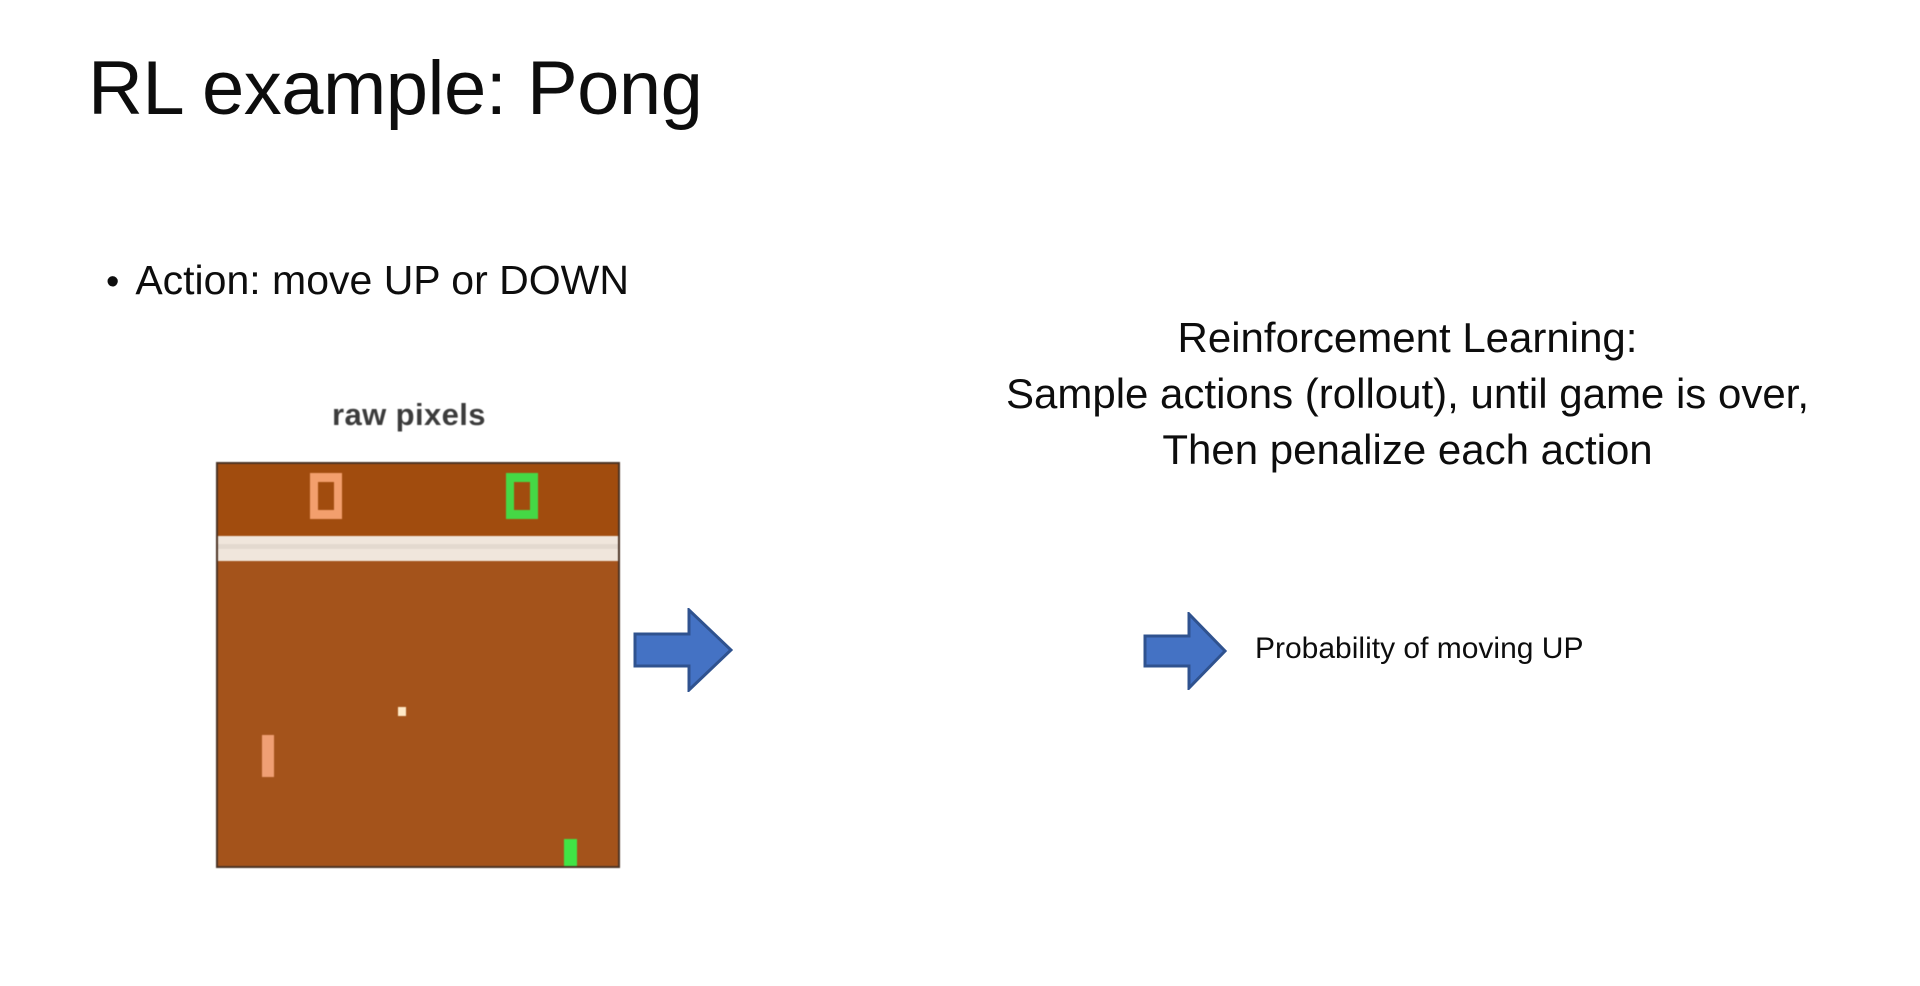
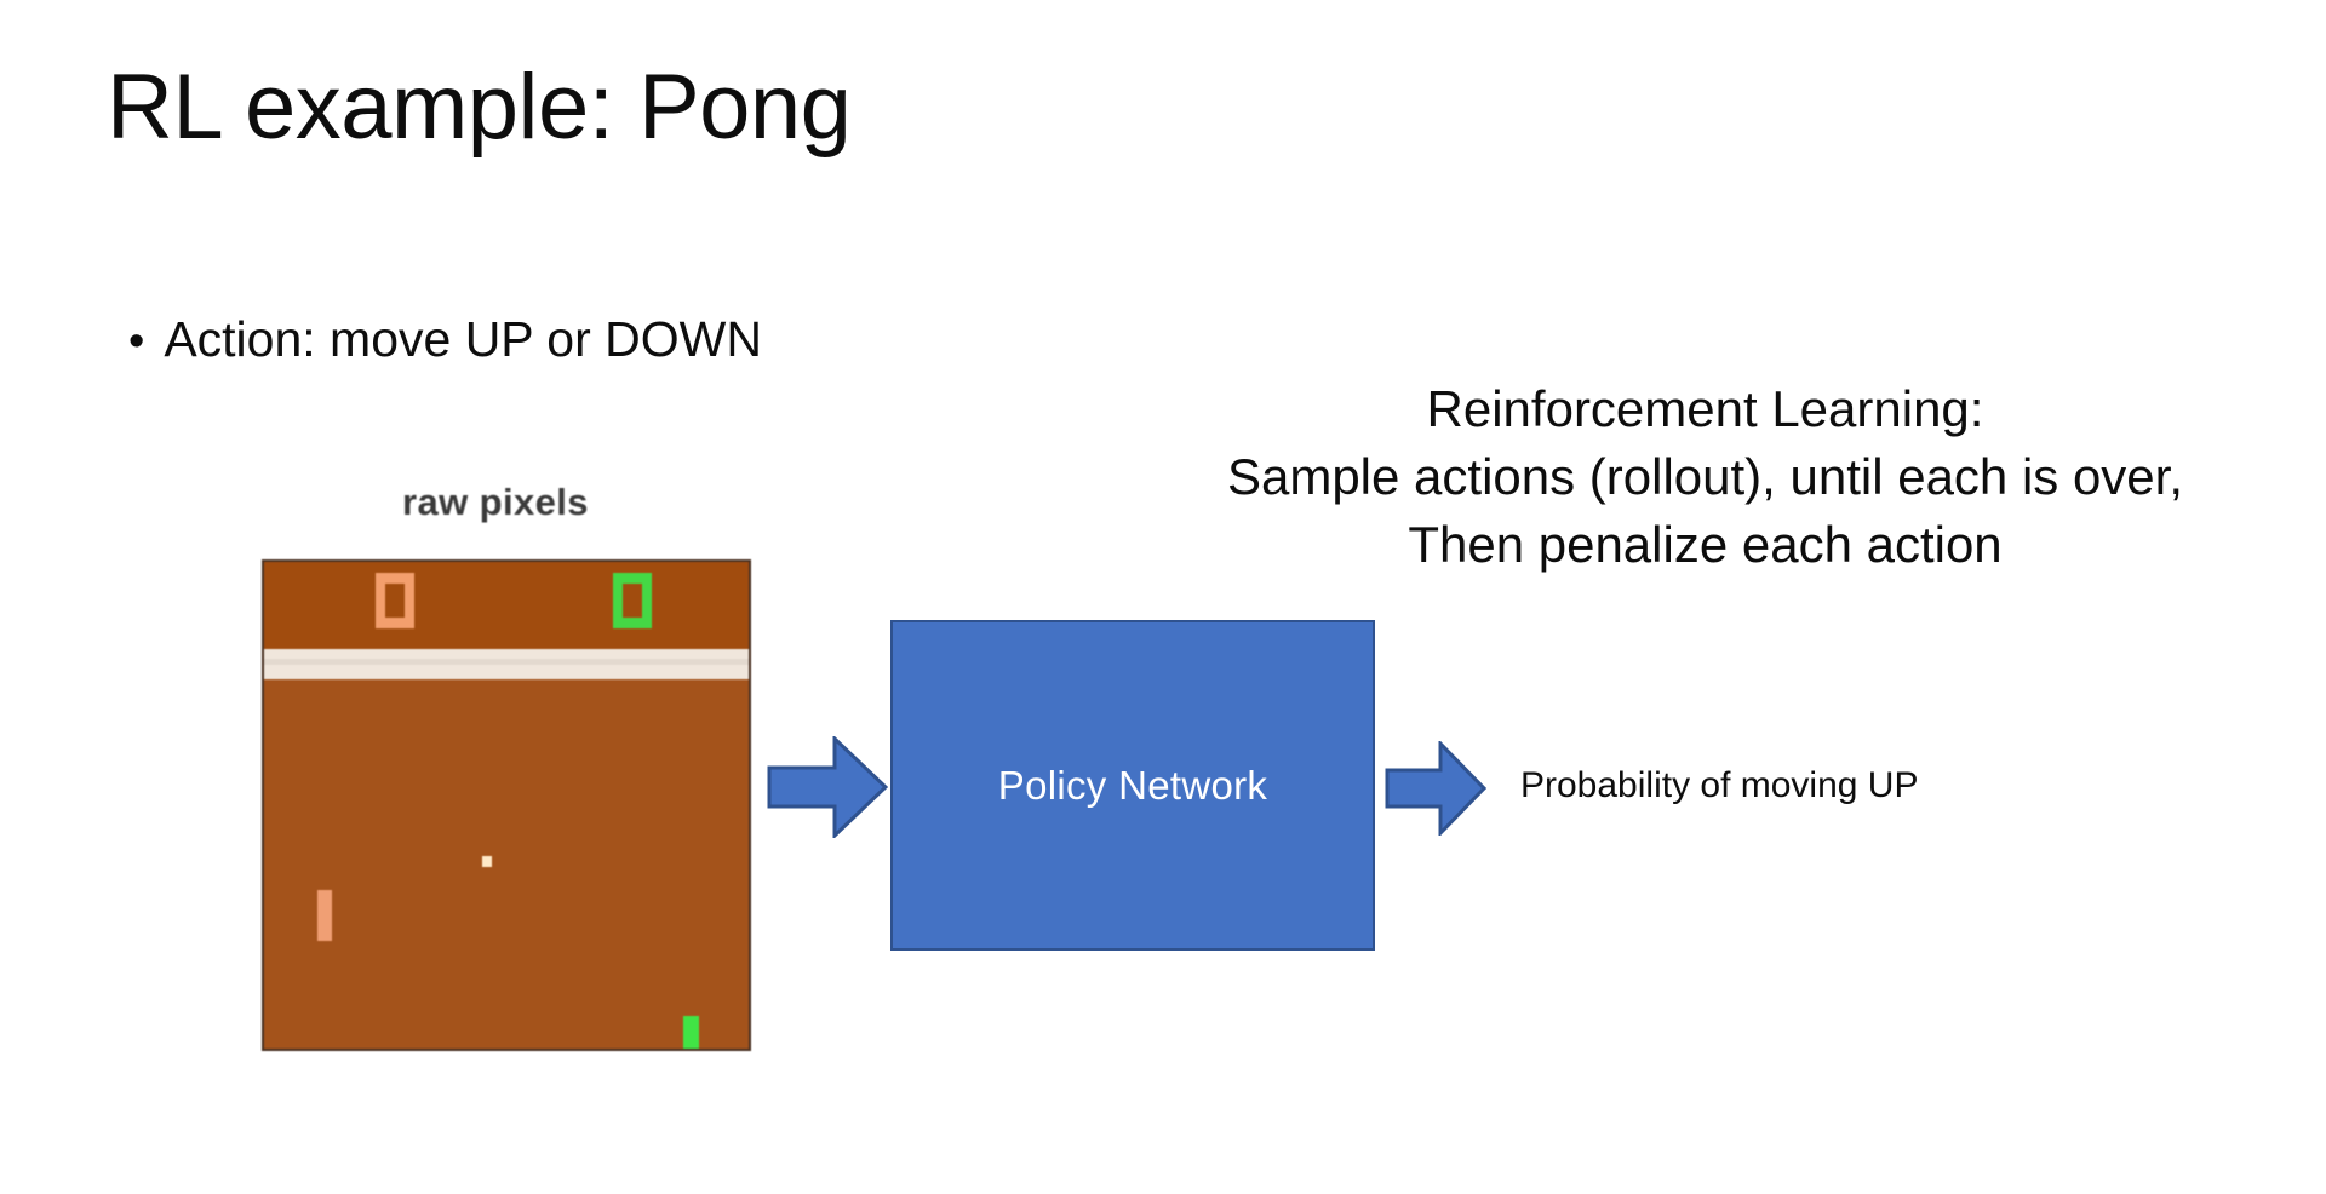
  RL example: Pong
  •
  Action: move UP or DOWN
  raw pixels
+ Policy Network
  Probability of moving UP
  Reinforcement Learning:
- Sample actions (rollout), until game is over,
+ Sample actions (rollout), until each is over,
  Then penalize each action
